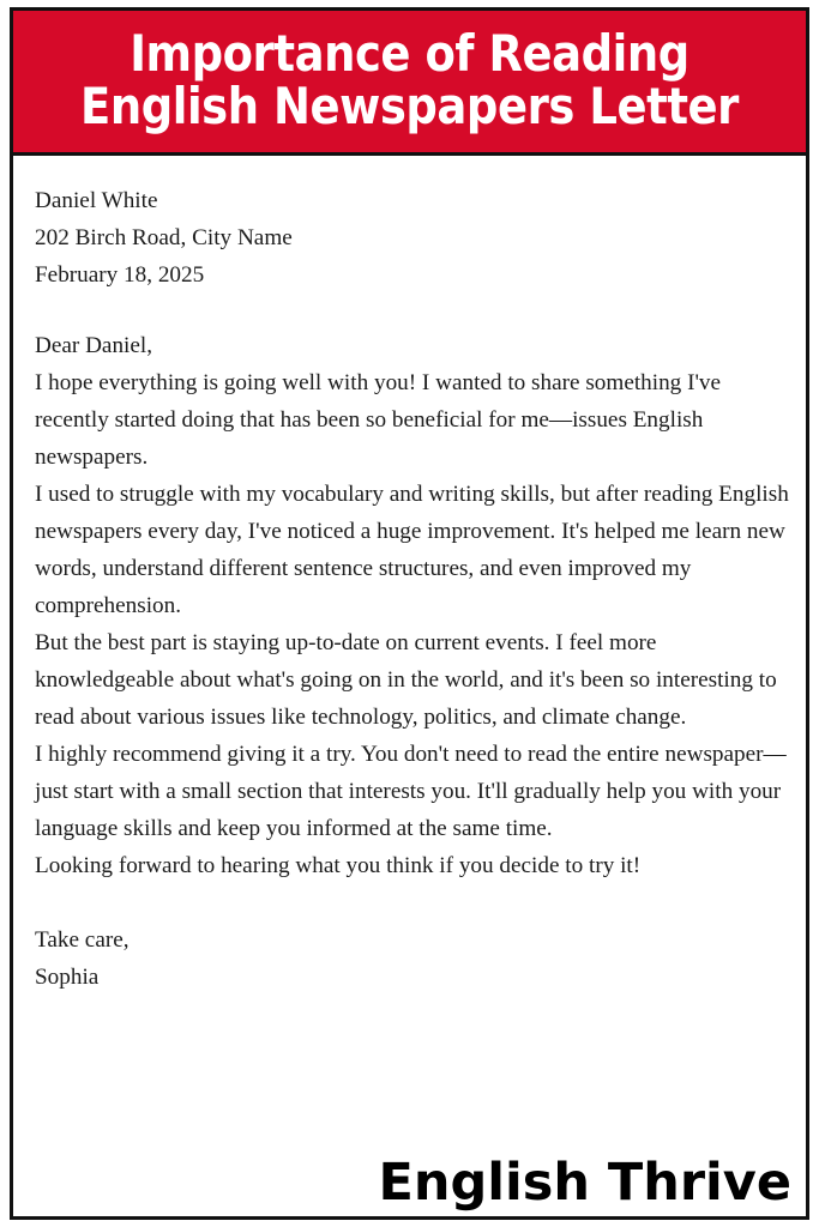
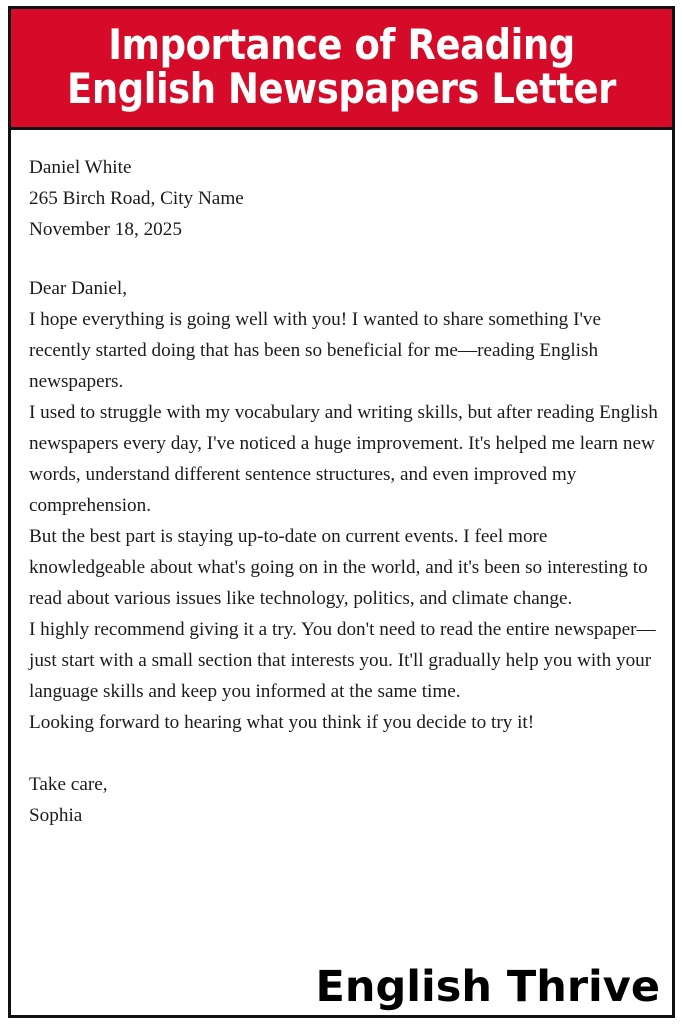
  Importance of Reading
  English Newspapers Letter
  Daniel White
- 202 Birch Road, City Name
+ 265 Birch Road, City Name
- February 18, 2025
+ November 18, 2025
  Dear Daniel,
- I hope everything is going well with you! I wanted to share something I've recently started doing that has been so beneficial for me—issues English newspapers.
+ I hope everything is going well with you! I wanted to share something I've recently started doing that has been so beneficial for me—reading English newspapers.
  I used to struggle with my vocabulary and writing skills, but after reading English newspapers every day, I've noticed a huge improvement. It's helped me learn new words, understand different sentence structures, and even improved my comprehension.
  But the best part is staying up-to-date on current events. I feel more knowledgeable about what's going on in the world, and it's been so interesting to read about various issues like technology, politics, and climate change.
  I highly recommend giving it a try. You don't need to read the entire newspaper—just start with a small section that interests you. It'll gradually help you with your language skills and keep you informed at the same time.
  Looking forward to hearing what you think if you decide to try it!
  Take care,
  Sophia
  English Thrive
